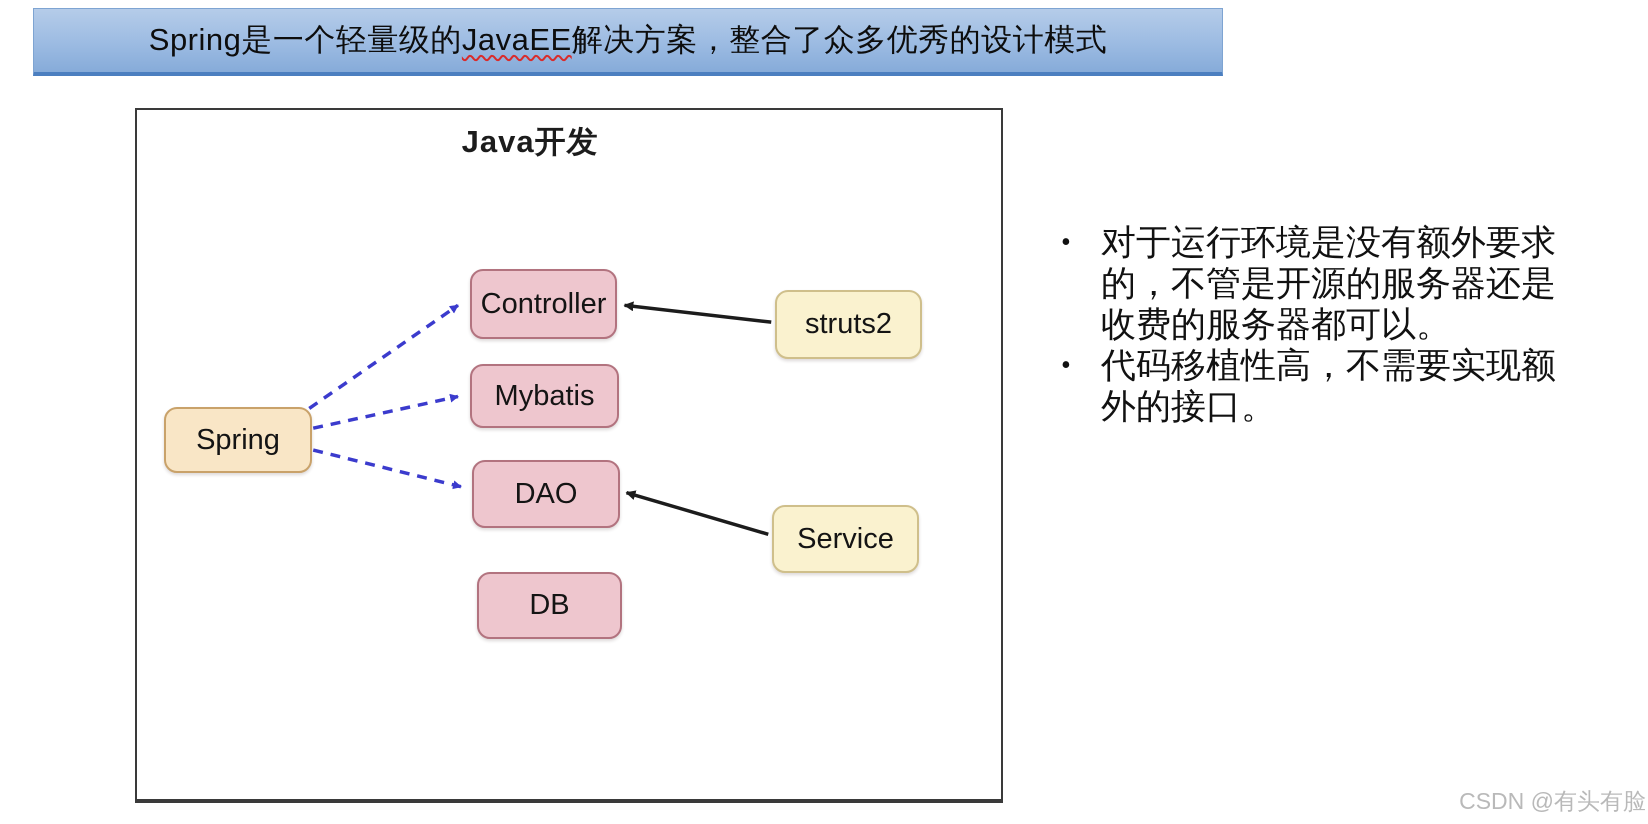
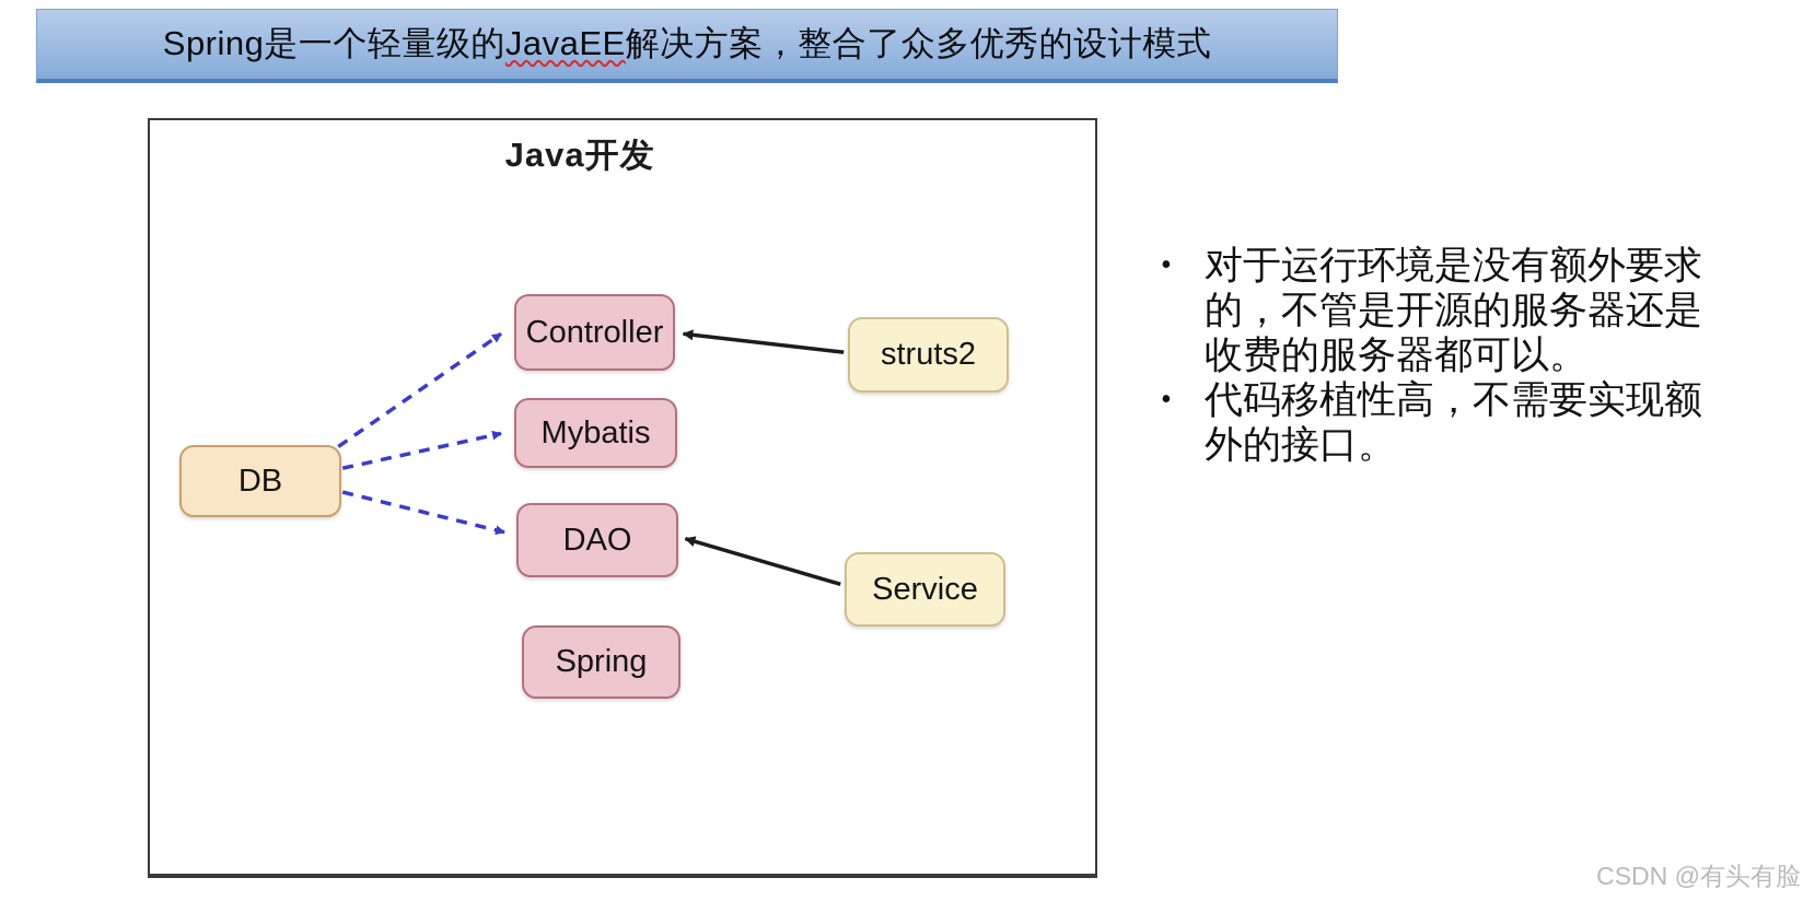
  Spring是一个轻量级的JavaEE解决方案，整合了众多优秀的设计模式
  Java开发
- Spring
+ DB
  Controller
  Mybatis
  DAO
- DB
+ Spring
  struts2
  Service
  •
  对于运行环境是没有额外要求的，不管是开源的服务器还是收费的服务器都可以。
  •
  代码移植性高，不需要实现额外的接口。
  CSDN @有头有脸
